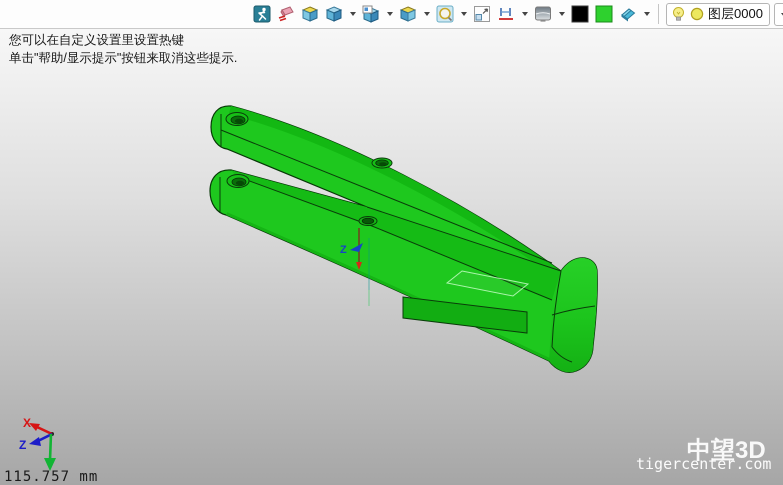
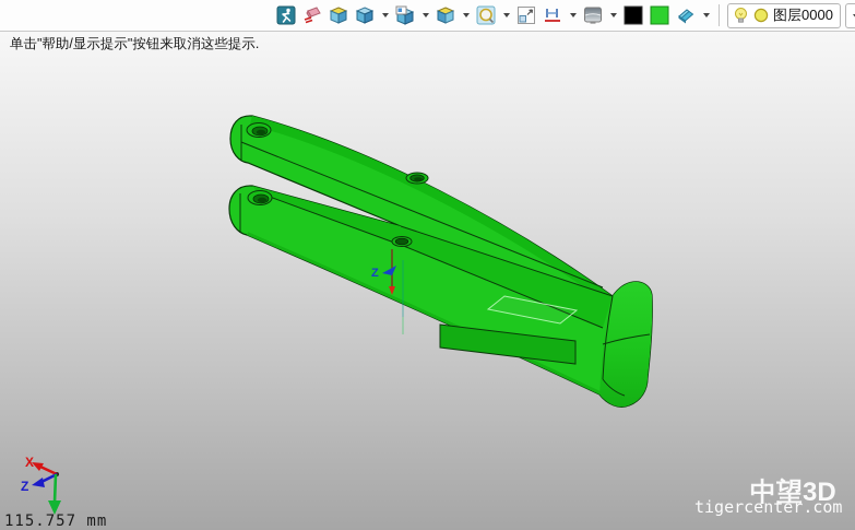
- 您可以在自定义设置里设置热键
  单击"帮助/显示提示"按钮来取消这些提示.
  Z
  X
  Z
  115.757 mm
  中望3D
  tigercenter.com
  图层0000
